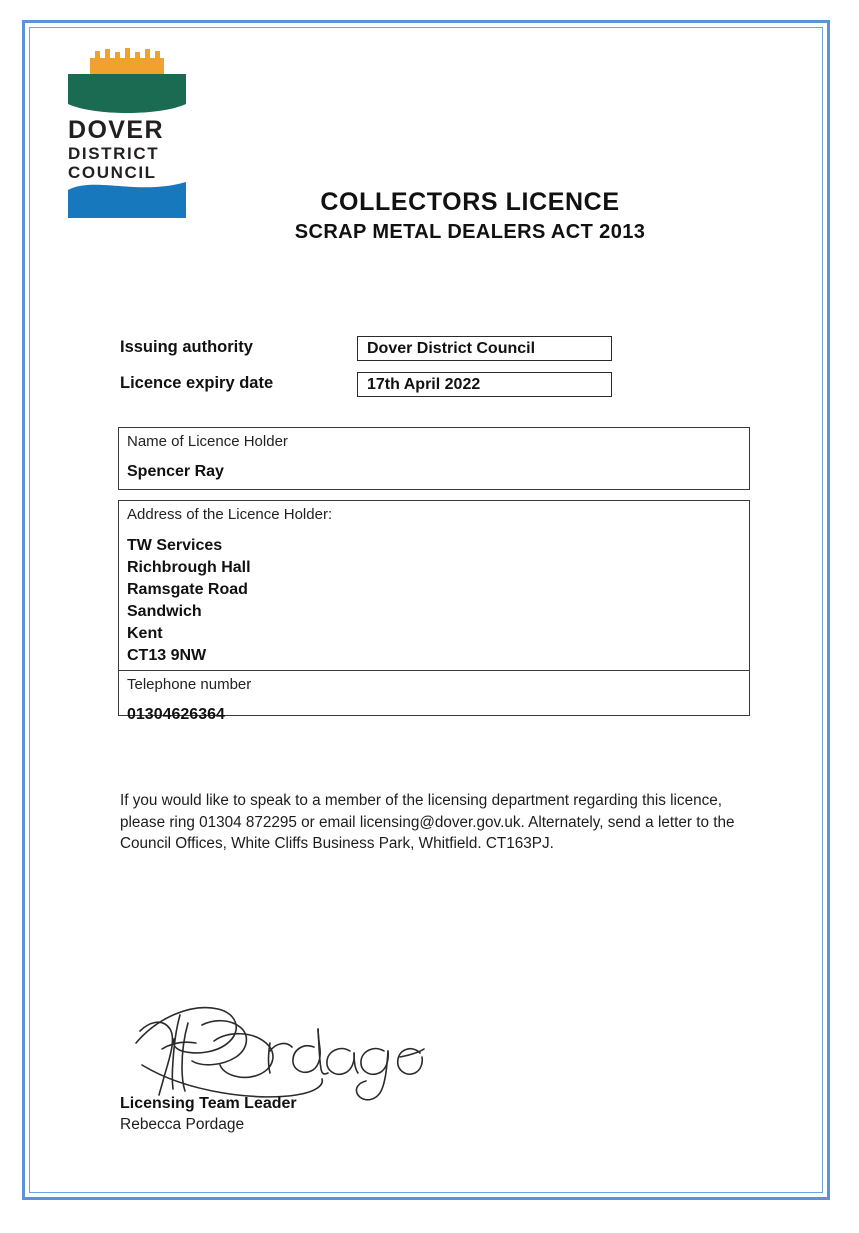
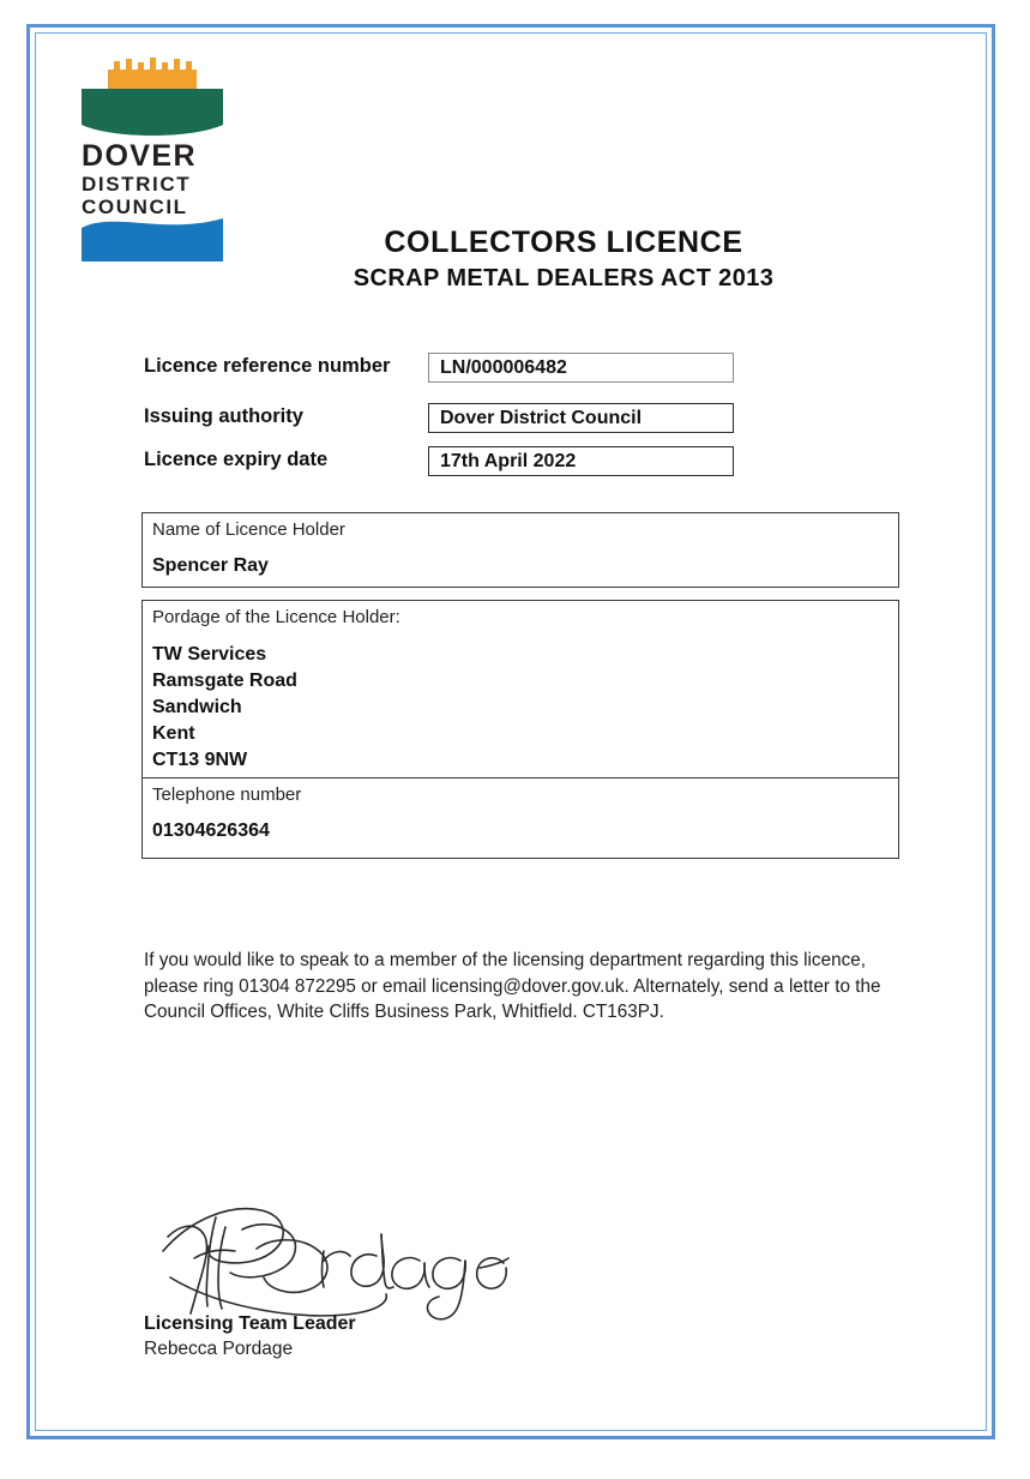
  DOVER
  DISTRICT
  COUNCIL
  COLLECTORS LICENCE
  SCRAP METAL DEALERS ACT 2013
+ Licence reference number
+ LN/000006482
  Issuing authority
  Dover District Council
  Licence expiry date
  17th April 2022
  Name of Licence Holder
  Spencer Ray
- Address of the Licence Holder:
+ Pordage of the Licence Holder:
  TW Services
- Richbrough Hall
  Ramsgate Road
  Sandwich
  Kent
  CT13 9NW
  Telephone number
  01304626364
  If you would like to speak to a member of the licensing department regarding this licence, please ring 01304 872295 or email licensing@dover.gov.uk. Alternately, send a letter to the Council Offices, White Cliffs Business Park, Whitfield. CT163PJ.
  Licensing Team Leader
  Rebecca Pordage
